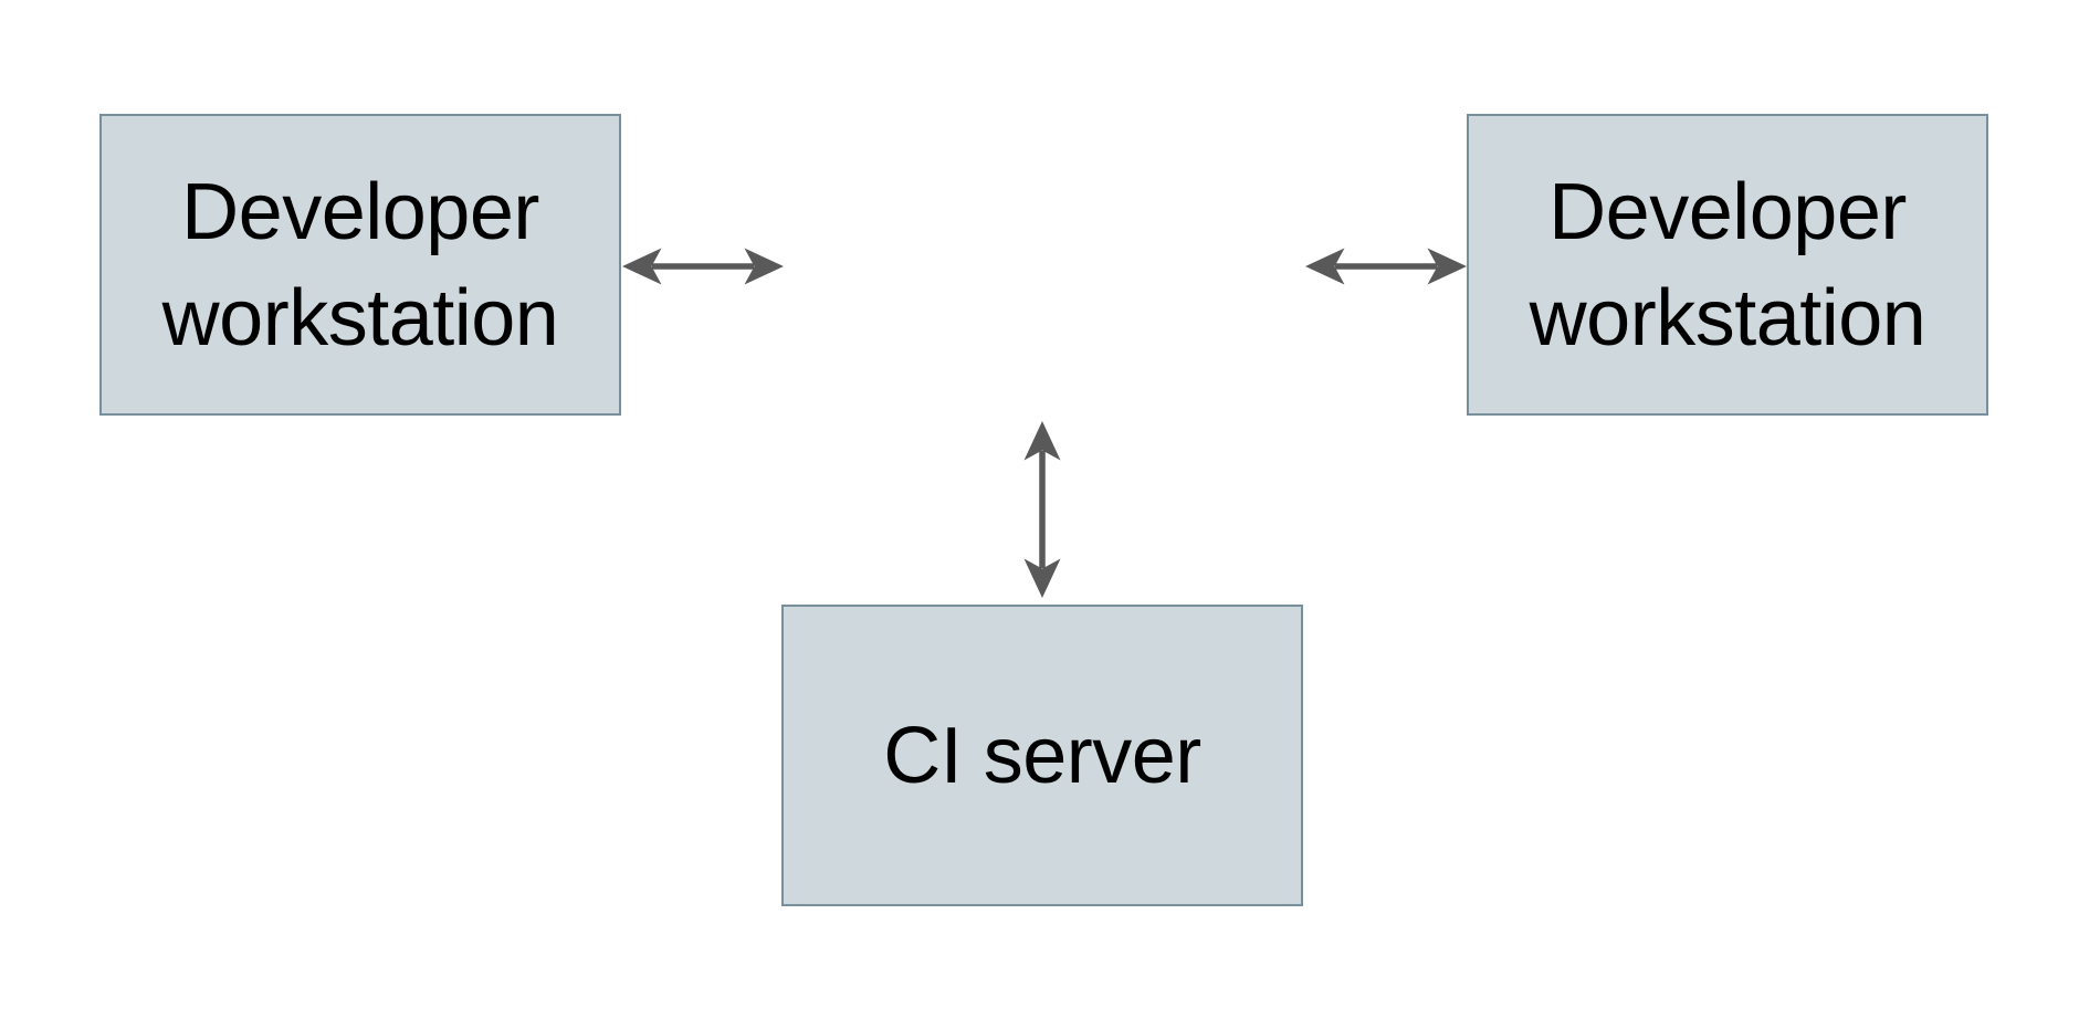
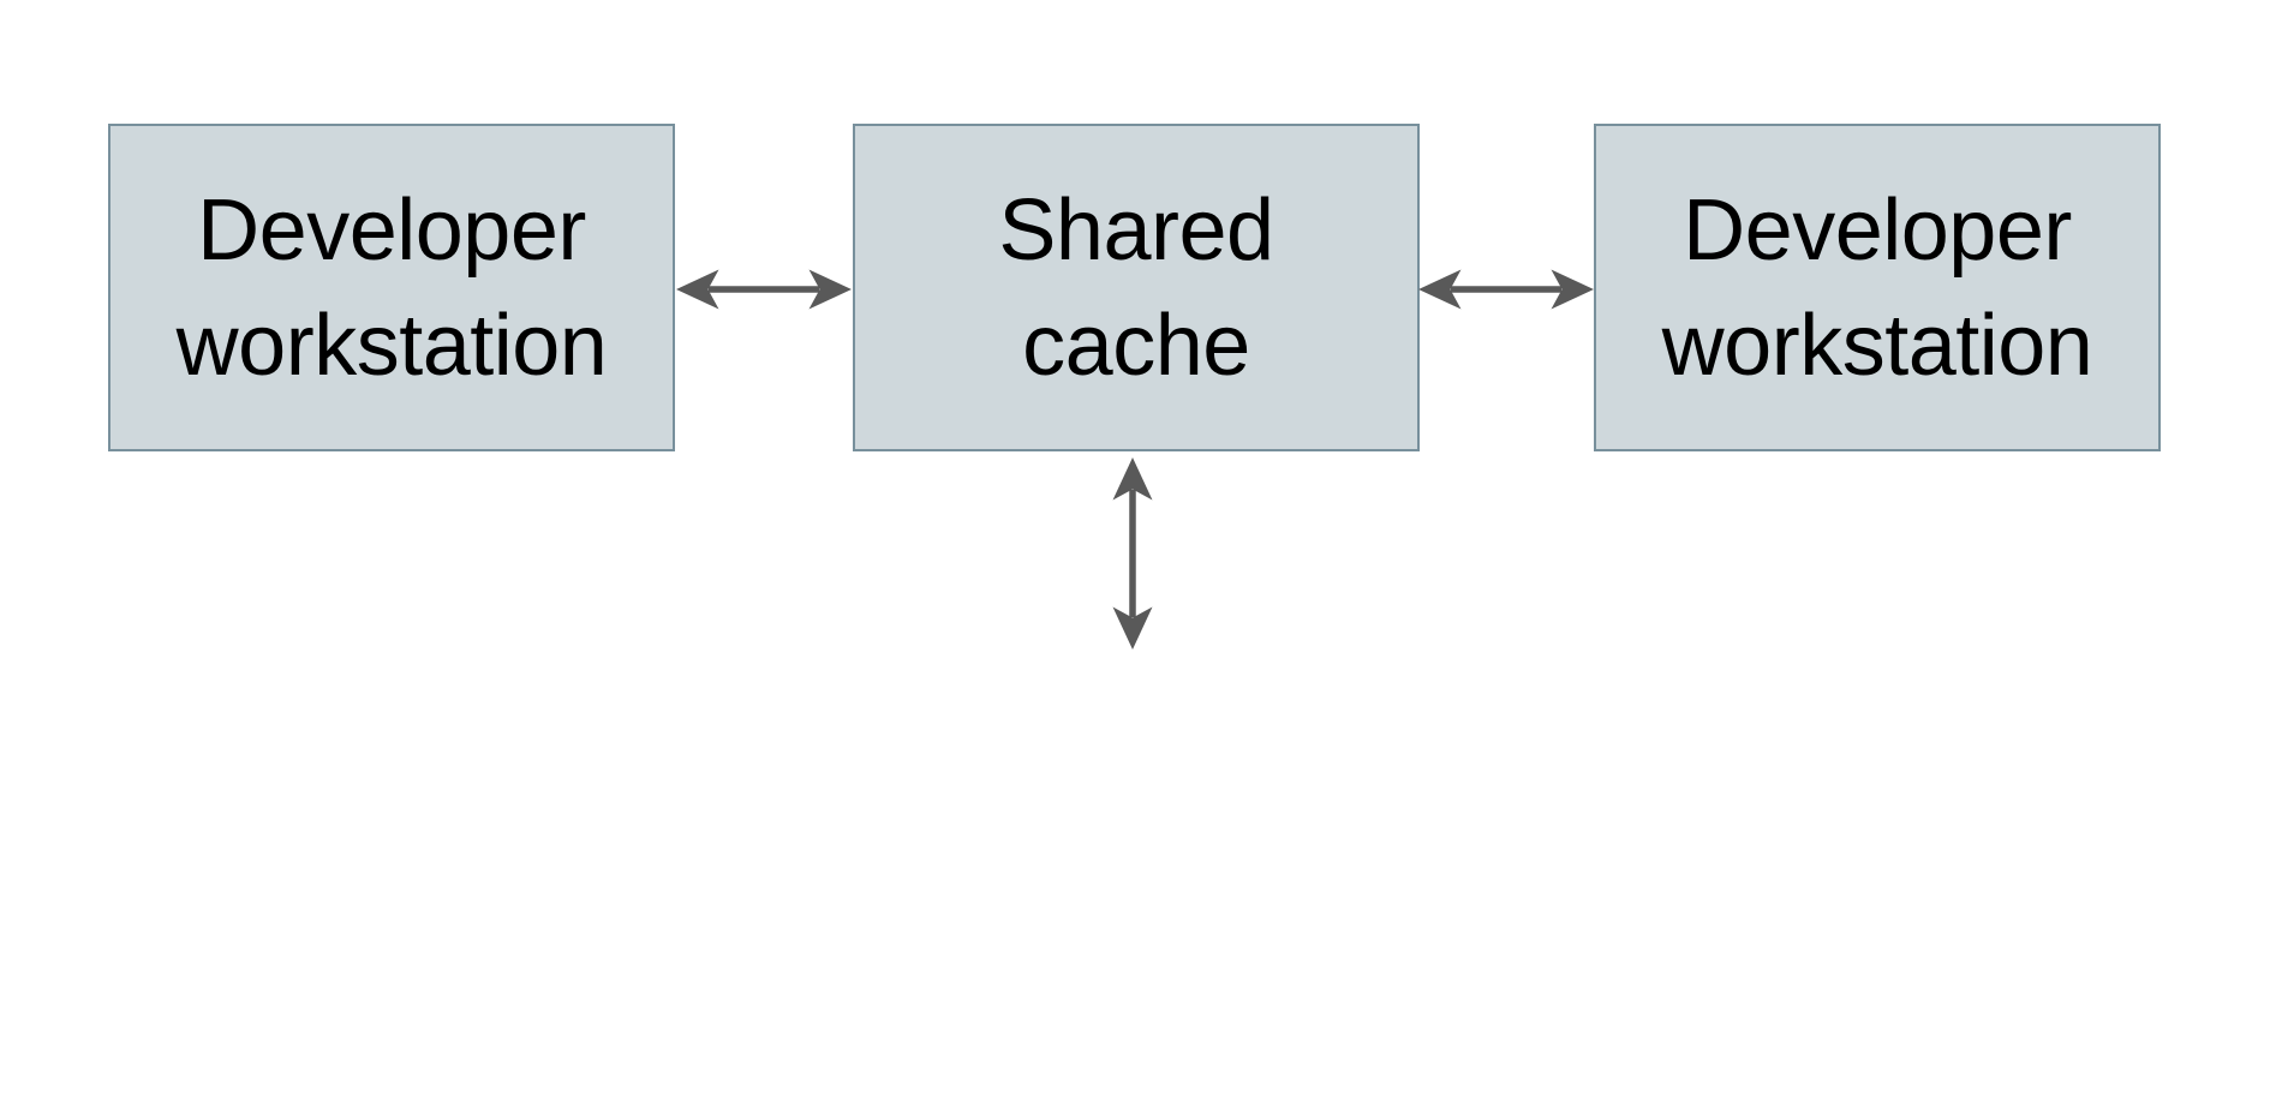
  Developer
  workstation
+ Shared
+ cache
  Developer
  workstation
- CI server
